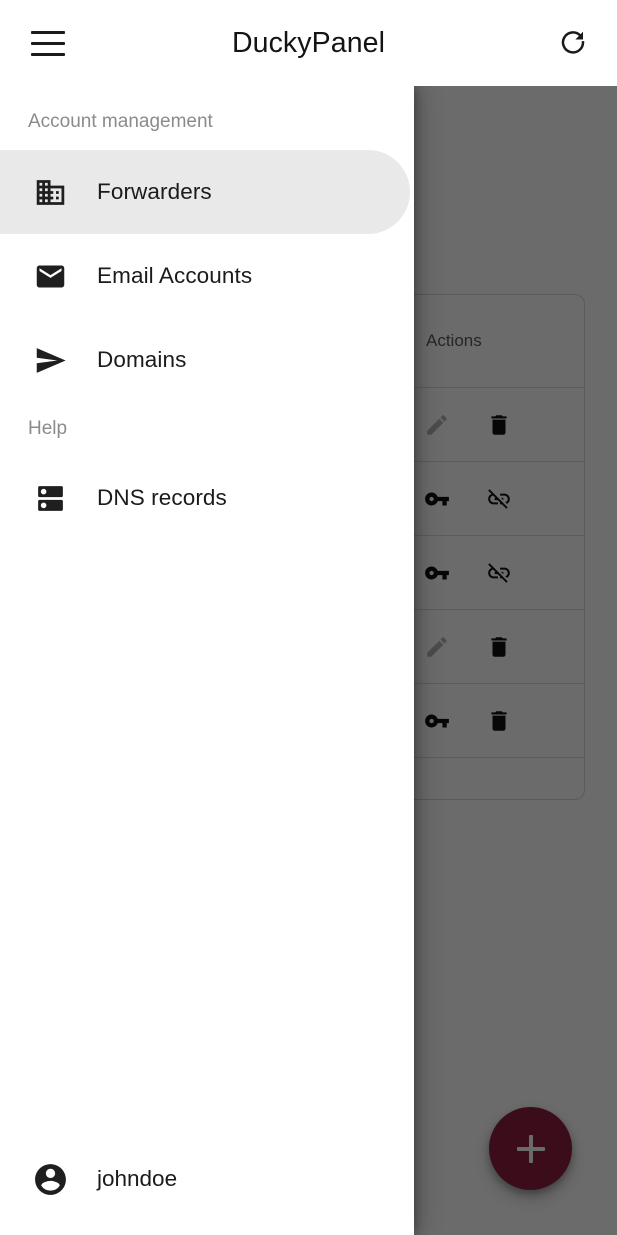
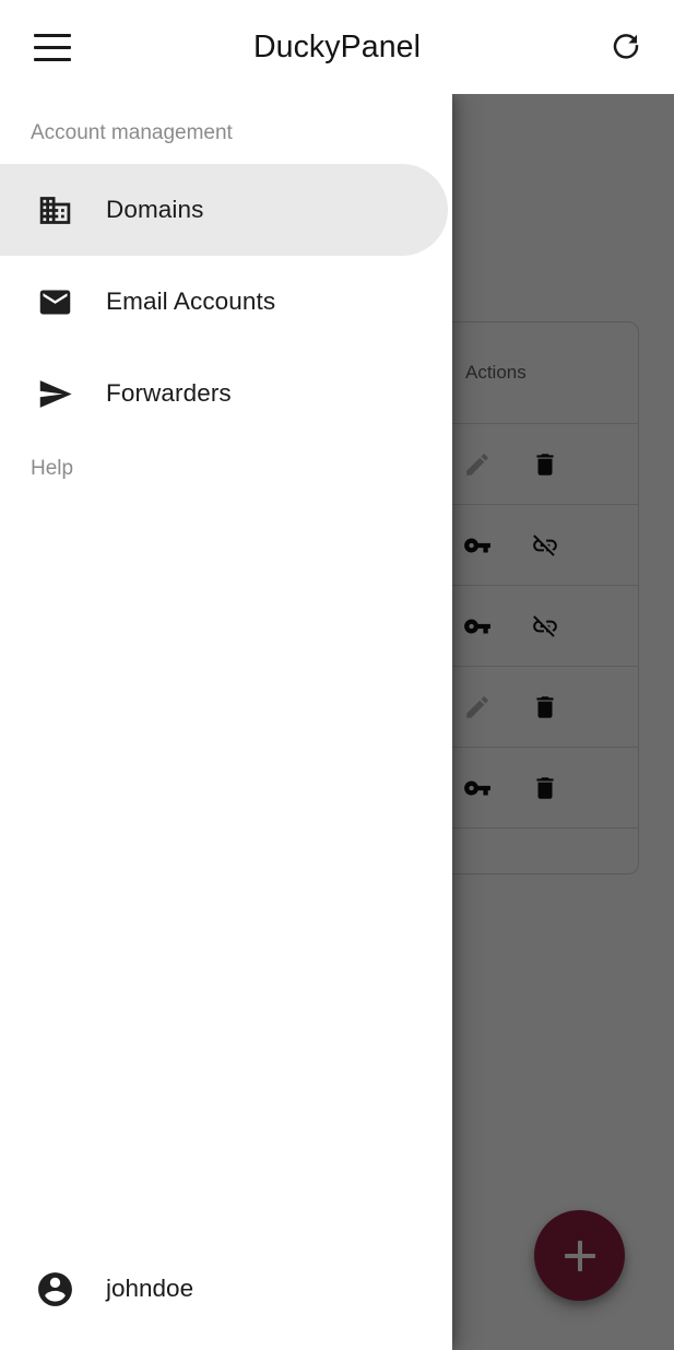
  	Actions
  Account management
- Forwarders
+ Domains
  Email Accounts
- Domains
+ Forwarders
  Help
- DNS records
  johndoe
  DuckyPanel
